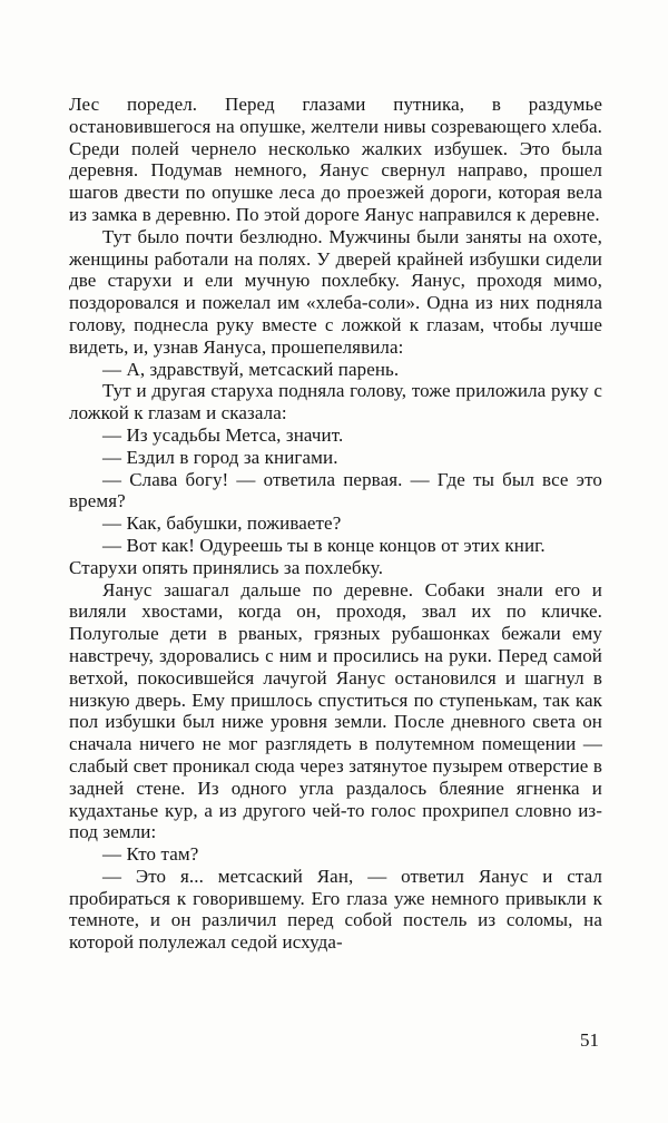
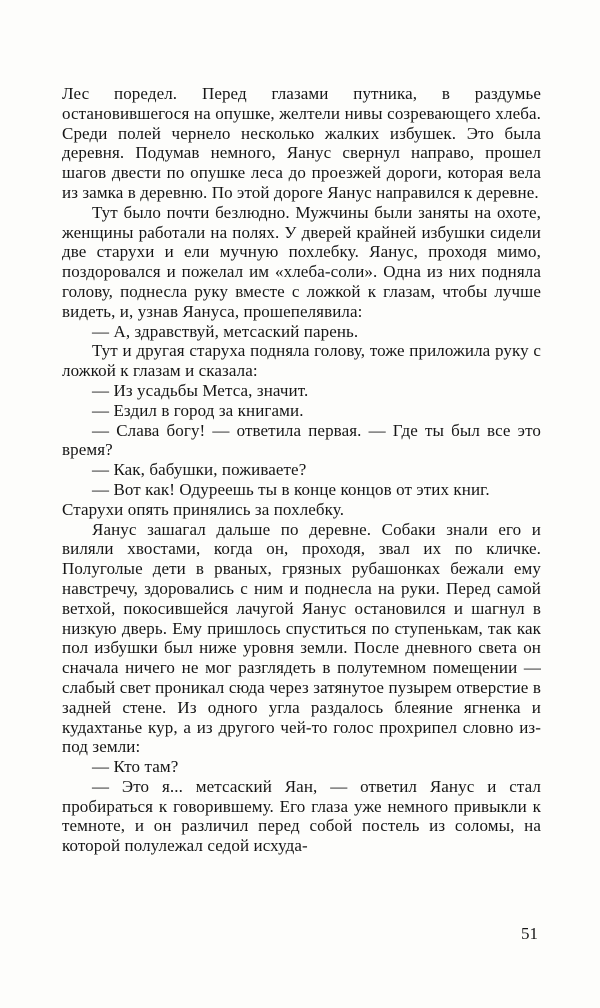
  Лес поредел. Перед глазами путника, в раздумье остановившегося на опушке, желтели нивы созревающего хлеба. Среди полей чернело несколько жалких избушек. Это была деревня. Подумав немного, Яанус свернул направо, прошел шагов двести по опушке леса до проезжей дороги, которая вела из замка в деревню. По этой дороге Яанус направился к деревне.
  Тут было почти безлюдно. Мужчины были заняты на охоте, женщины работали на полях. У дверей крайней избушки сидели две старухи и ели мучную похлебку. Яанус, проходя мимо, поздоровался и пожелал им «хлеба-соли». Одна из них подняла голову, поднесла руку вместе с ложкой к глазам, чтобы лучше видеть, и, узнав Яануса, прошепелявила:
  — А, здравствуй, метсаский парень.
  Тут и другая старуха подняла голову, тоже приложила руку с ложкой к глазам и сказала:
  — Из усадьбы Метса, значит.
  — Ездил в город за книгами.
  — Слава богу! — ответила первая. — Где ты был все это время?
  — Как, бабушки, поживаете?
  — Вот как! Одуреешь ты в конце концов от этих книг.
  Старухи опять принялись за похлебку.
- Яанус зашагал дальше по деревне. Собаки знали его и виляли хвостами, когда он, проходя, звал их по кличке. Полуголые дети в рваных, грязных рубашонках бежали ему навстречу, здоровались с ним и просились на руки. Перед самой ветхой, покосившейся лачугой Яанус остановился и шагнул в низкую дверь. Ему пришлось спуститься по ступенькам, так как пол избушки был ниже уровня земли. После дневного света он сначала ничего не мог разглядеть в полутемном помещении — слабый свет проникал сюда через затянутое пузырем отверстие в задней стене. Из одного угла раздалось блеяние ягненка и кудахтанье кур, а из другого чей-то голос прохрипел словно из-под земли:
+ Яанус зашагал дальше по деревне. Собаки знали его и виляли хвостами, когда он, проходя, звал их по кличке. Полуголые дети в рваных, грязных рубашонках бежали ему навстречу, здоровались с ним и поднесла на руки. Перед самой ветхой, покосившейся лачугой Яанус остановился и шагнул в низкую дверь. Ему пришлось спуститься по ступенькам, так как пол избушки был ниже уровня земли. После дневного света он сначала ничего не мог разглядеть в полутемном помещении — слабый свет проникал сюда через затянутое пузырем отверстие в задней стене. Из одного угла раздалось блеяние ягненка и кудахтанье кур, а из другого чей-то голос прохрипел словно из-под земли:
  — Кто там?
  — Это я... метсаский Яан, — ответил Яанус и стал пробираться к говорившему. Его глаза уже немного привыкли к темноте, и он различил перед собой постель из соломы, на которой полулежал седой исхуда-
  51
